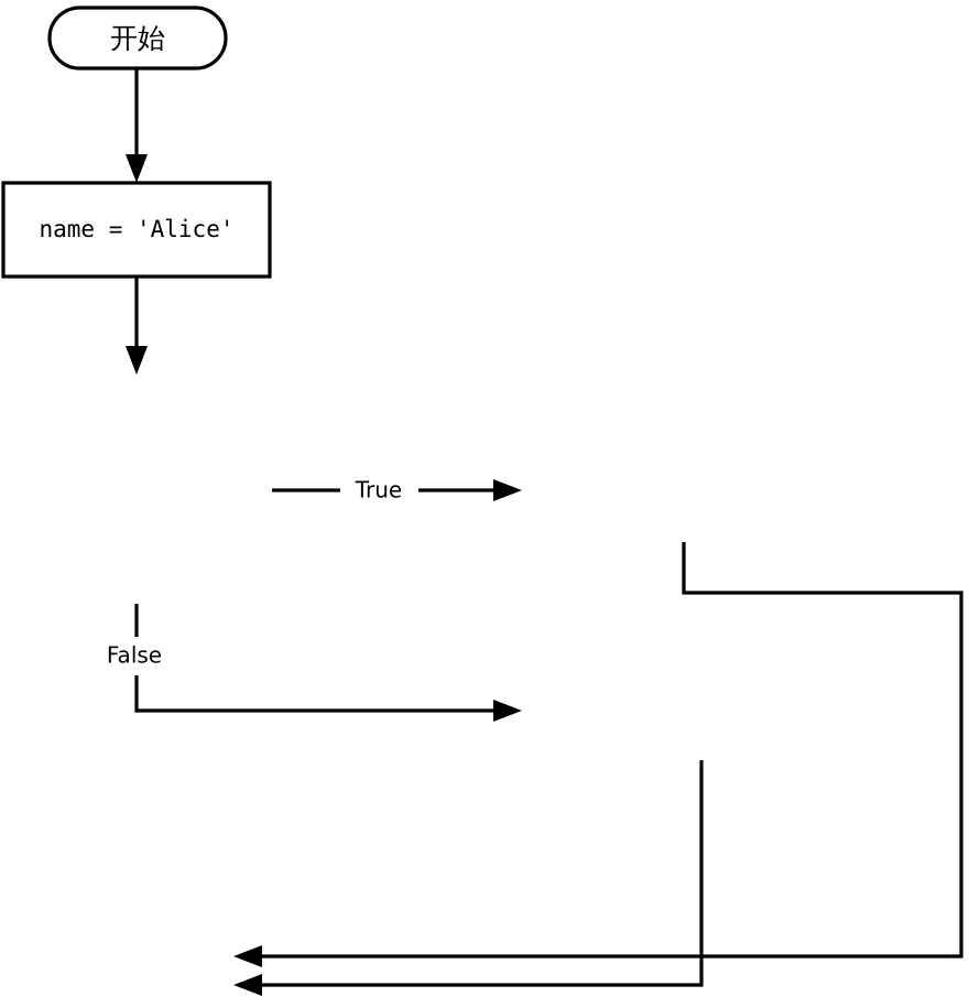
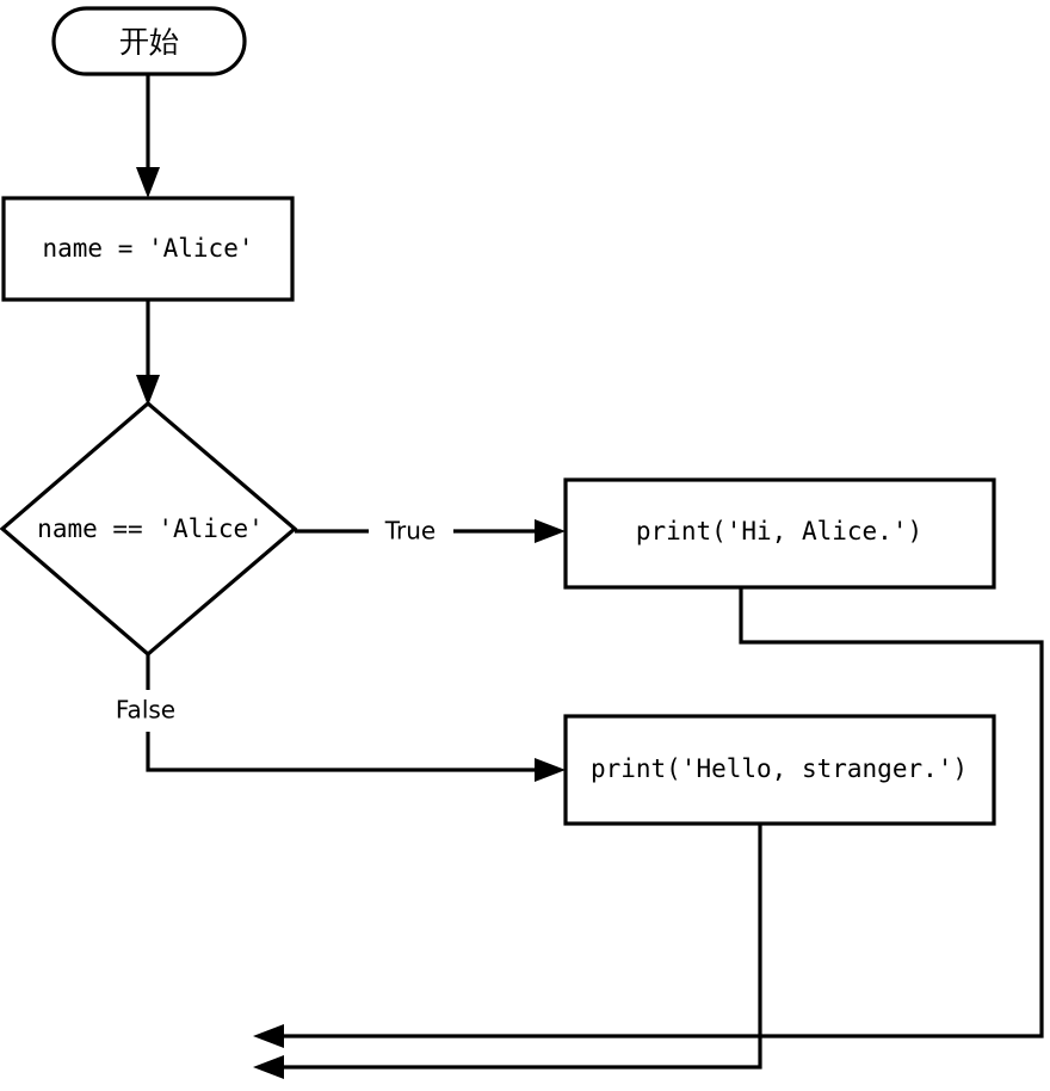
  True
  False
  开始
  name = 'Alice'
+ name == 'Alice'
+ print('Hi, Alice.')
+ print('Hello, stranger.')
